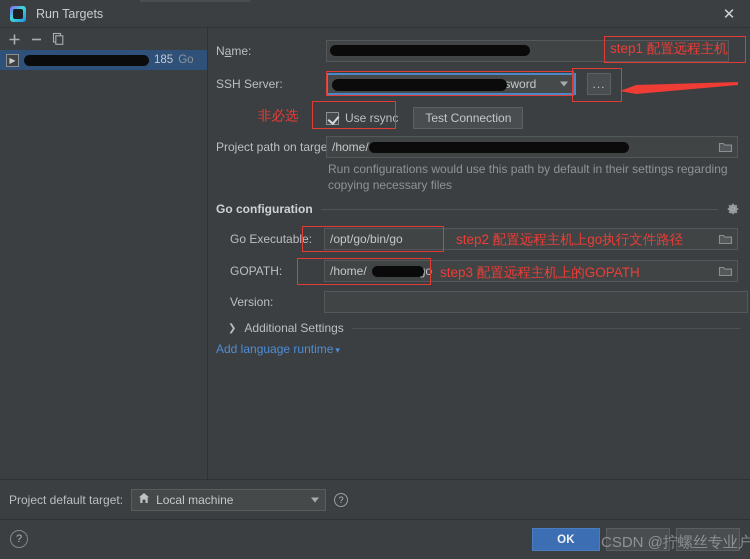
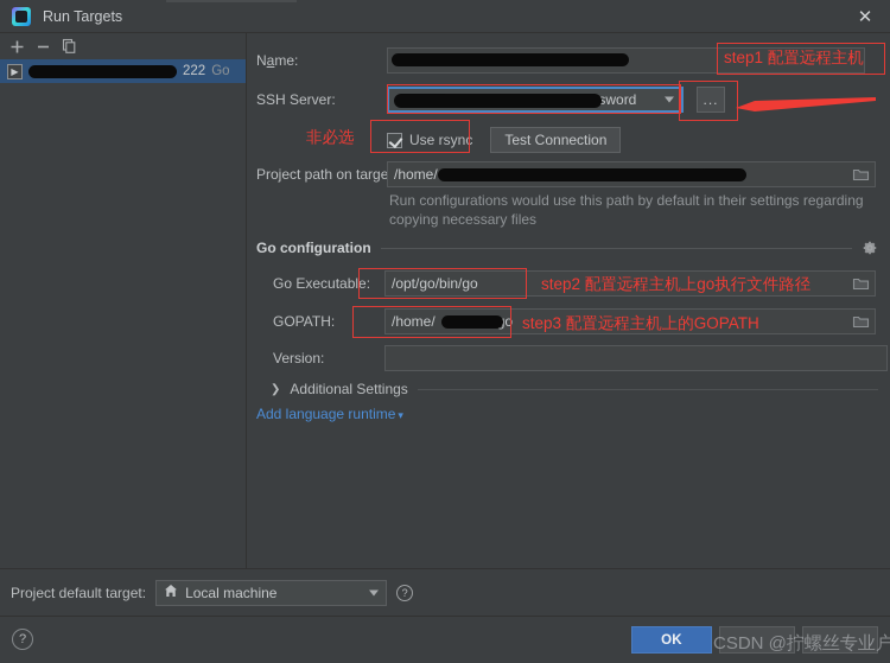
  Run Targets
  ✕
  ▶
- 185
+ 222
  Go
  Name:
  SSH Server:
  ...
  Use rsync
  Test Connection
  Project path on targe
  /home/
  Run configurations would use this path by default in their settings regarding copying necessary files
  Go configuration
  Go Executable:
  /opt/go/bin/go
  GOPATH:
  /home/
  Version:
  ❯
  Additional Settings
  Add language runtime ▾
  Project default target:
  Local machine
  ?
  ?
  OK
  CSDN @拧螺丝专业户
  step1 配置远程主机
  非必选
  step2 配置远程主机上go执行文件路径
  step3 配置远程主机上的GOPATH
